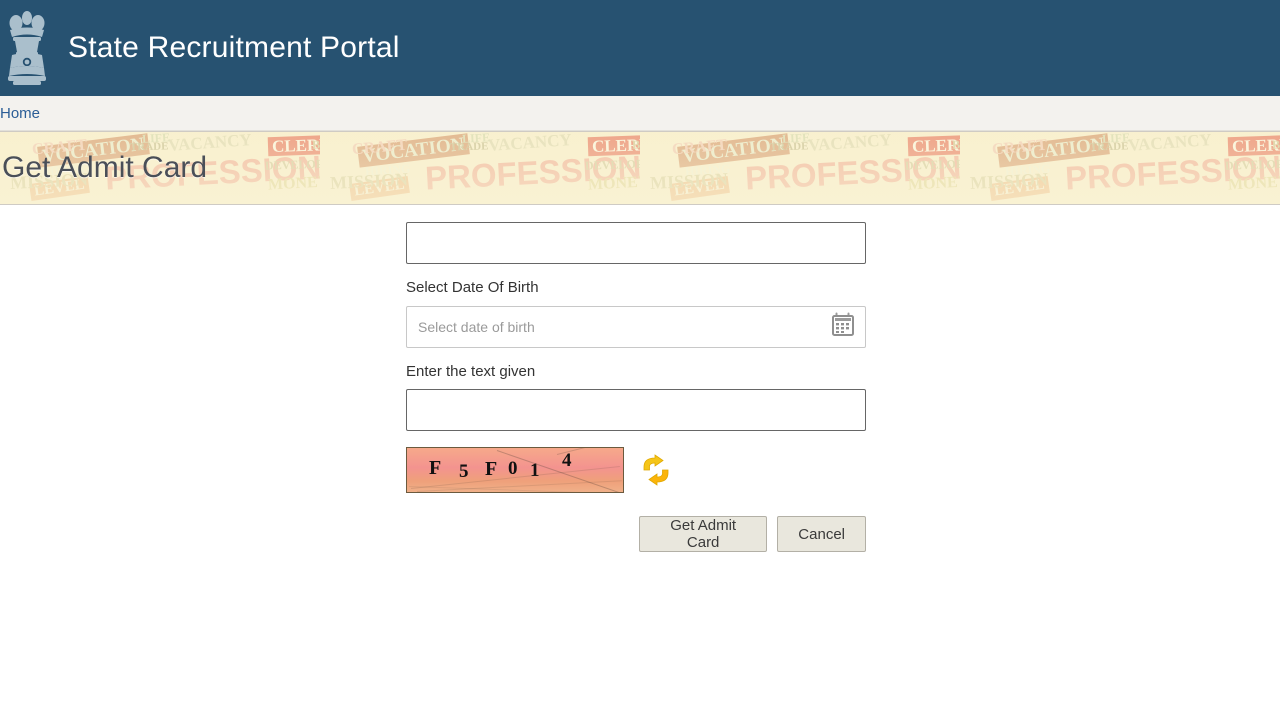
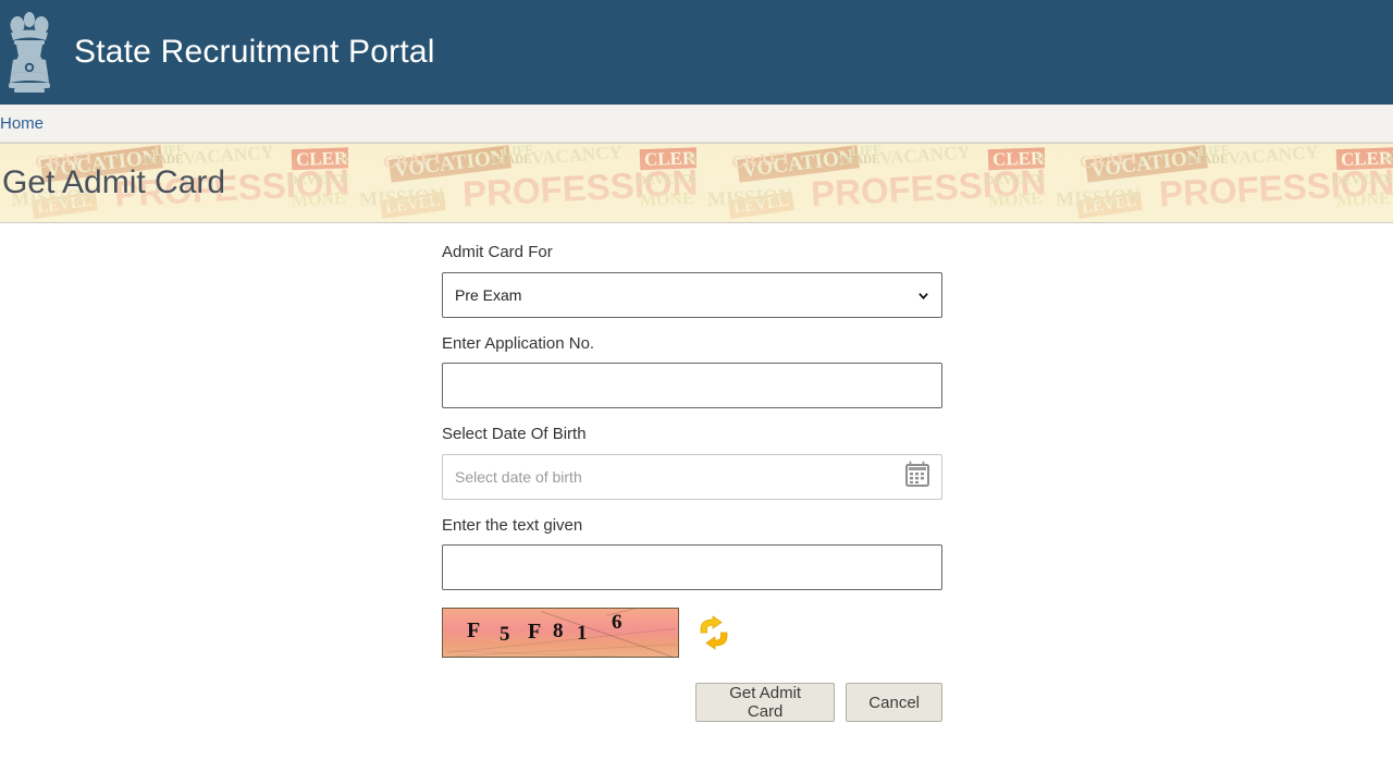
  State Recruitment Portal
  Home
  Get Admit Card
+ Admit Card For
+ Pre Exam
+ Enter Application No.
  Select Date Of Birth
  Select date of birth
  Enter the text given
  F
  5
  F
- 0
+ 8
  1
- 4
+ 6
  Get Admit Card
  Cancel
